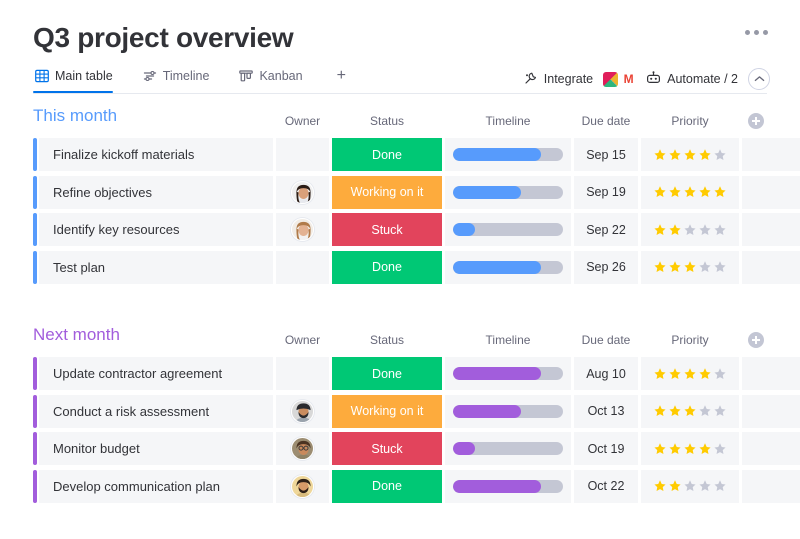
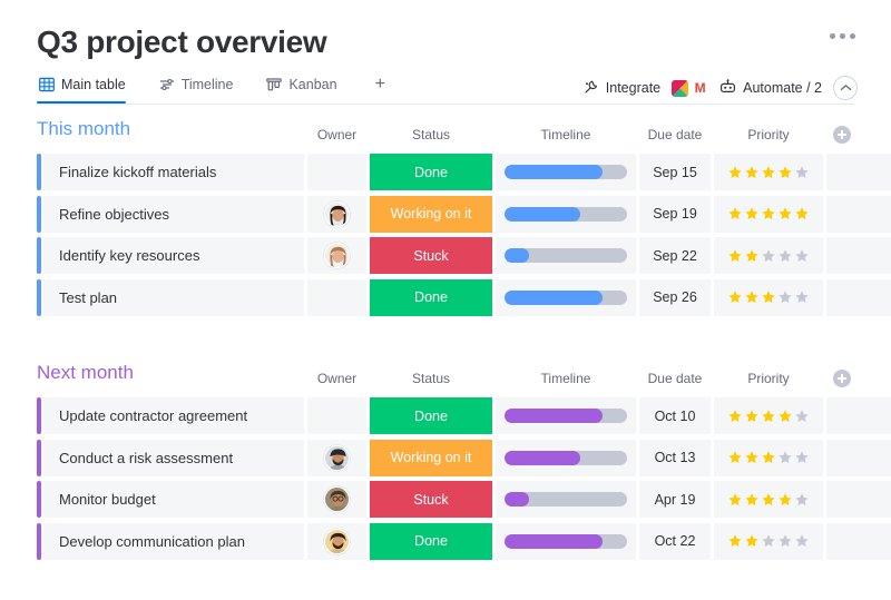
  Q3 project overview
  Main table
  Timeline
  Kanban
  +
  Integrate
  M
  Automate / 2
  This month
  Owner
  Status
  Timeline
  Due date
  Priority
  Finalize kickoff materials
  Done
  Sep 15
  Refine objectives
  Working on it
  Sep 19
  Identify key resources
  Stuck
  Sep 22
  Test plan
  Done
  Sep 26
  Next month
  Owner
  Status
  Timeline
  Due date
  Priority
  Update contractor agreement
  Done
- Aug 10
+ Oct 10
  Conduct a risk assessment
  Working on it
  Oct 13
  Monitor budget
  Stuck
- Oct 19
+ Apr 19
  Develop communication plan
  Done
  Oct 22
